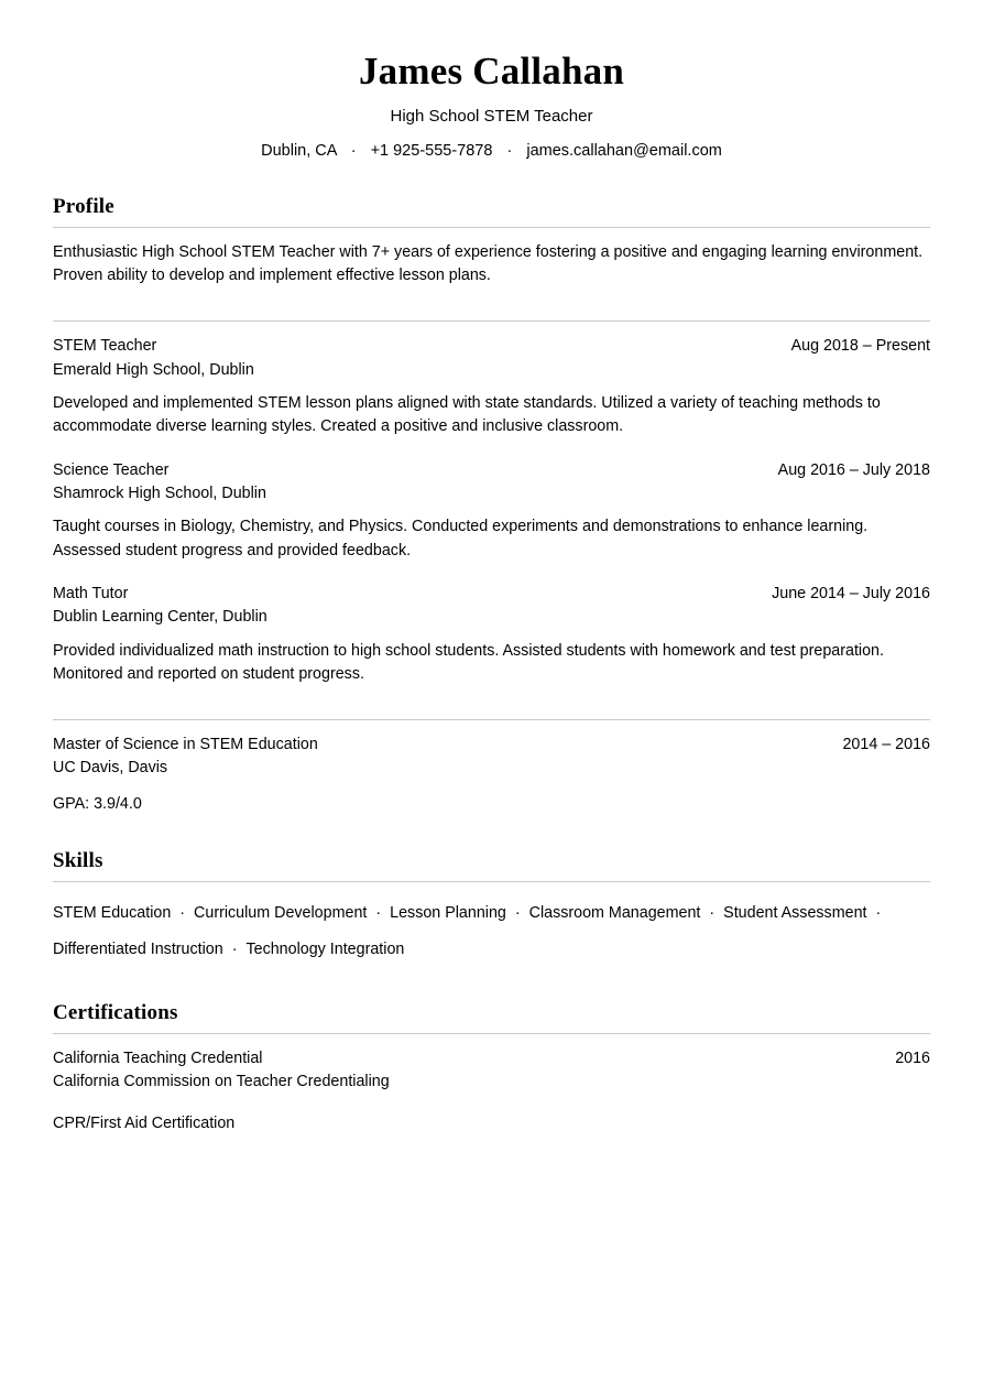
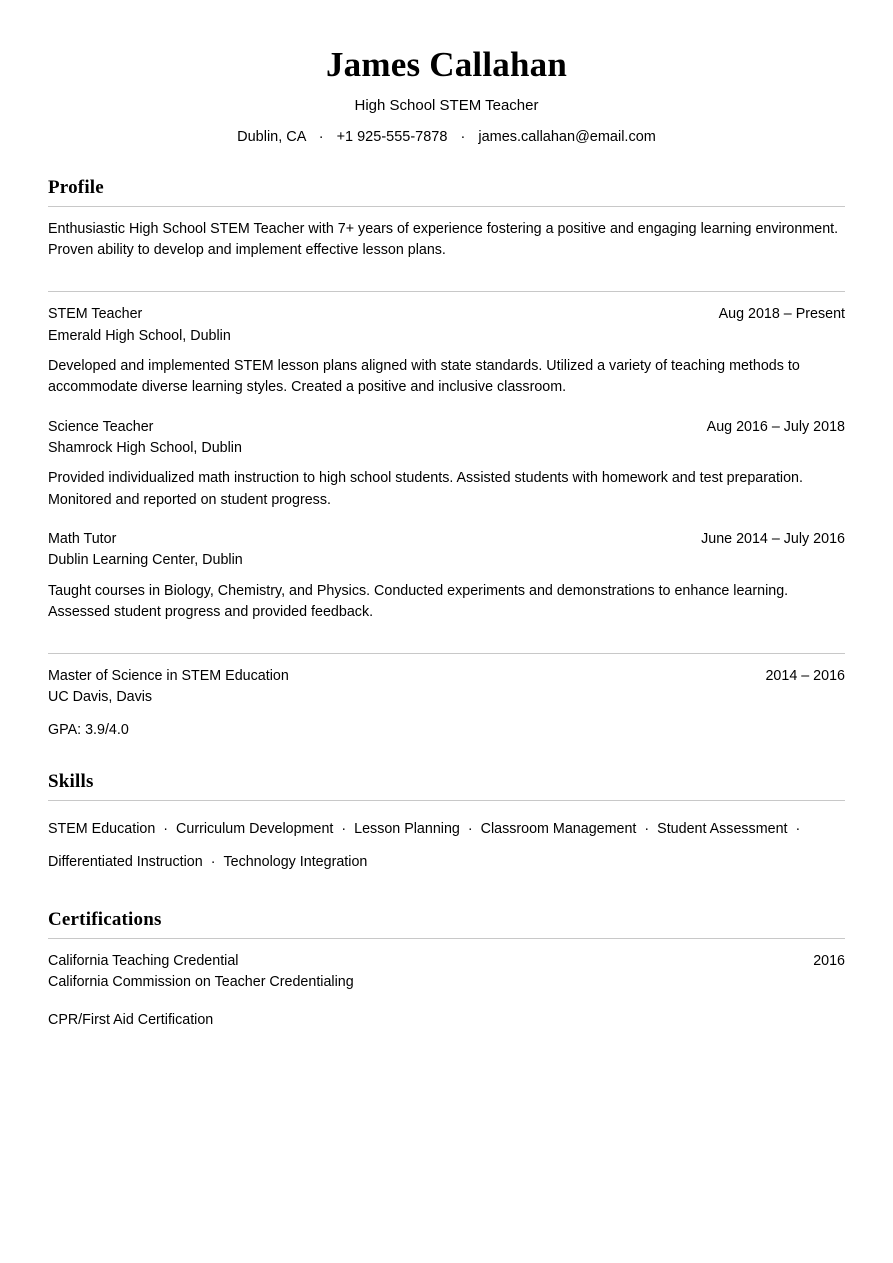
  James Callahan
  High School STEM Teacher
  Dublin, CA · +1 925-555-7878 · james.callahan@email.com
  Profile
  Enthusiastic High School STEM Teacher with 7+ years of experience fostering a positive and engaging learning environment. Proven ability to develop and implement effective lesson plans.
  STEM Teacher
  Aug 2018 – Present
  Emerald High School, Dublin
  Developed and implemented STEM lesson plans aligned with state standards. Utilized a variety of teaching methods to accommodate diverse learning styles. Created a positive and inclusive classroom.
  Science Teacher
  Aug 2016 – July 2018
  Shamrock High School, Dublin
- Taught courses in Biology, Chemistry, and Physics. Conducted experiments and demonstrations to enhance learning. Assessed student progress and provided feedback.
+ Provided individualized math instruction to high school students. Assisted students with homework and test preparation. Monitored and reported on student progress.
  Math Tutor
  June 2014 – July 2016
  Dublin Learning Center, Dublin
- Provided individualized math instruction to high school students. Assisted students with homework and test preparation. Monitored and reported on student progress.
+ Taught courses in Biology, Chemistry, and Physics. Conducted experiments and demonstrations to enhance learning. Assessed student progress and provided feedback.
  Master of Science in STEM Education
  2014 – 2016
  UC Davis, Davis
  GPA: 3.9/4.0
  Skills
  STEM Education · Curriculum Development · Lesson Planning · Classroom Management · Student Assessment ·Differentiated Instruction · Technology Integration
  Certifications
  California Teaching Credential
  2016
  California Commission on Teacher Credentialing
  CPR/First Aid Certification
